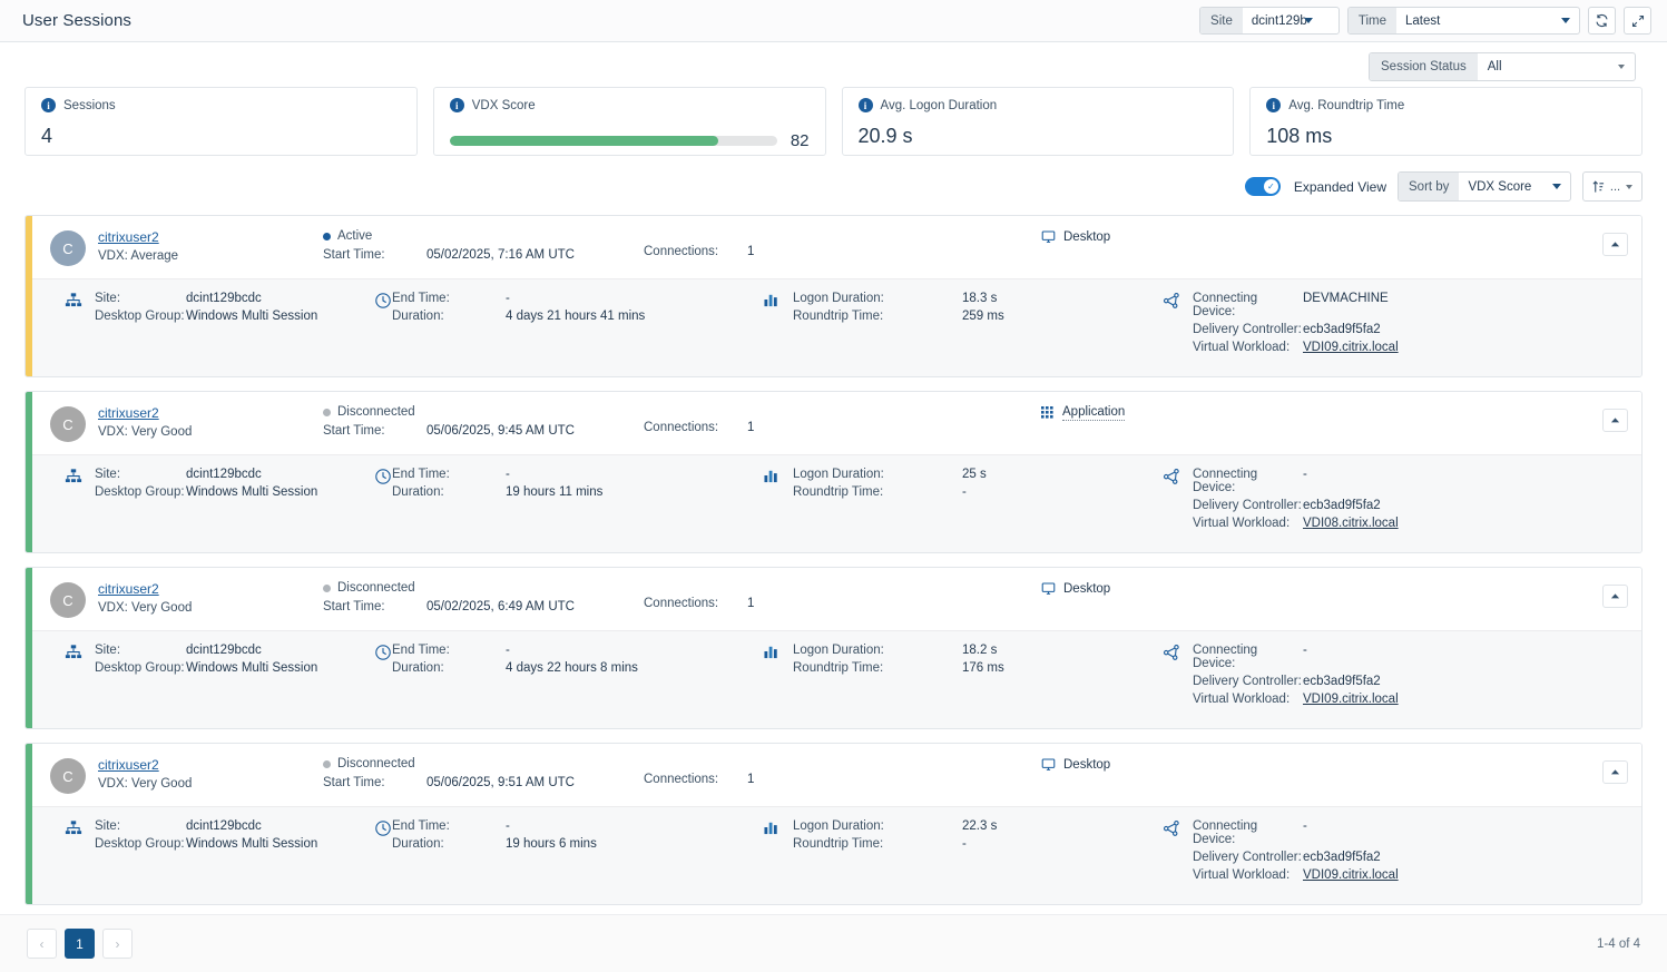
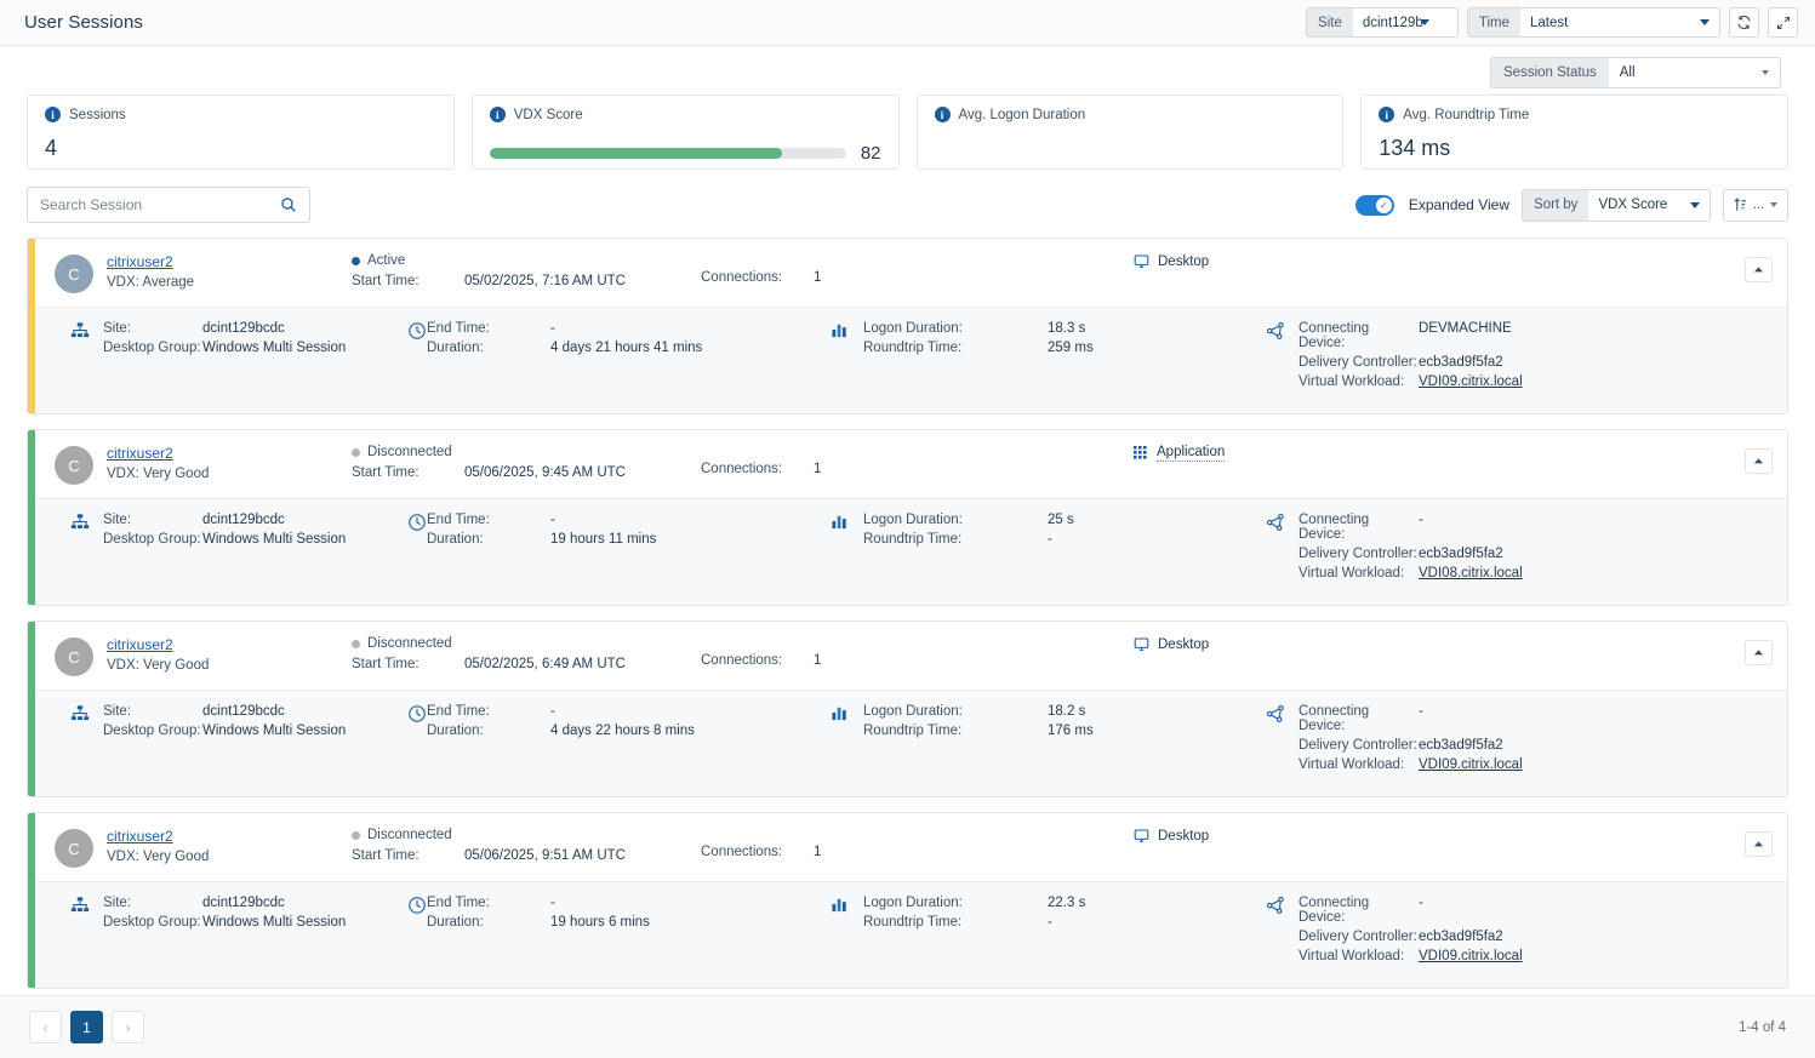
  User Sessions
  Site
  dcint129b
  Time
  Latest
  Session Status
  All
  i
  Sessions
  4
  i
  VDX Score
  82
  i
  Avg. Logon Duration
- 20.9 s
  i
  Avg. Roundtrip Time
- 108 ms
+ 134 ms
+ Search Session
  ✓
  Expanded View
  Sort by
  VDX Score
  ...
  C
  citrixuser2
  VDX: Average
  Active
  Start Time:
  05/02/2025, 7:16 AM UTC
  Connections:
  1
  Desktop
  Site:
  dcint129bcdc
  Desktop Group:
  Windows Multi Session
  End Time:
  -
  Duration:
  4 days 21 hours 41 mins
  Logon Duration:
  18.3 s
  Roundtrip Time:
  259 ms
  Connecting Device:
  DEVMACHINE
  Delivery Controller:
  ecb3ad9f5fa2
  Virtual Workload:
  VDI09.citrix.local
  C
  citrixuser2
  VDX: Very Good
  Disconnected
  Start Time:
  05/06/2025, 9:45 AM UTC
  Connections:
  1
  Application
  Site:
  dcint129bcdc
  Desktop Group:
  Windows Multi Session
  End Time:
  -
  Duration:
  19 hours 11 mins
  Logon Duration:
  25 s
  Roundtrip Time:
  -
  Connecting Device:
  -
  Delivery Controller:
  ecb3ad9f5fa2
  Virtual Workload:
  VDI08.citrix.local
  C
  citrixuser2
  VDX: Very Good
  Disconnected
  Start Time:
  05/02/2025, 6:49 AM UTC
  Connections:
  1
  Desktop
  Site:
  dcint129bcdc
  Desktop Group:
  Windows Multi Session
  End Time:
  -
  Duration:
  4 days 22 hours 8 mins
  Logon Duration:
  18.2 s
  Roundtrip Time:
  176 ms
  Connecting Device:
  -
  Delivery Controller:
  ecb3ad9f5fa2
  Virtual Workload:
  VDI09.citrix.local
  C
  citrixuser2
  VDX: Very Good
  Disconnected
  Start Time:
  05/06/2025, 9:51 AM UTC
  Connections:
  1
  Desktop
  Site:
  dcint129bcdc
  Desktop Group:
  Windows Multi Session
  End Time:
  -
  Duration:
  19 hours 6 mins
  Logon Duration:
  22.3 s
  Roundtrip Time:
  -
  Connecting Device:
  -
  Delivery Controller:
  ecb3ad9f5fa2
  Virtual Workload:
  VDI09.citrix.local
  ‹
  1
  ›
  1-4 of 4
